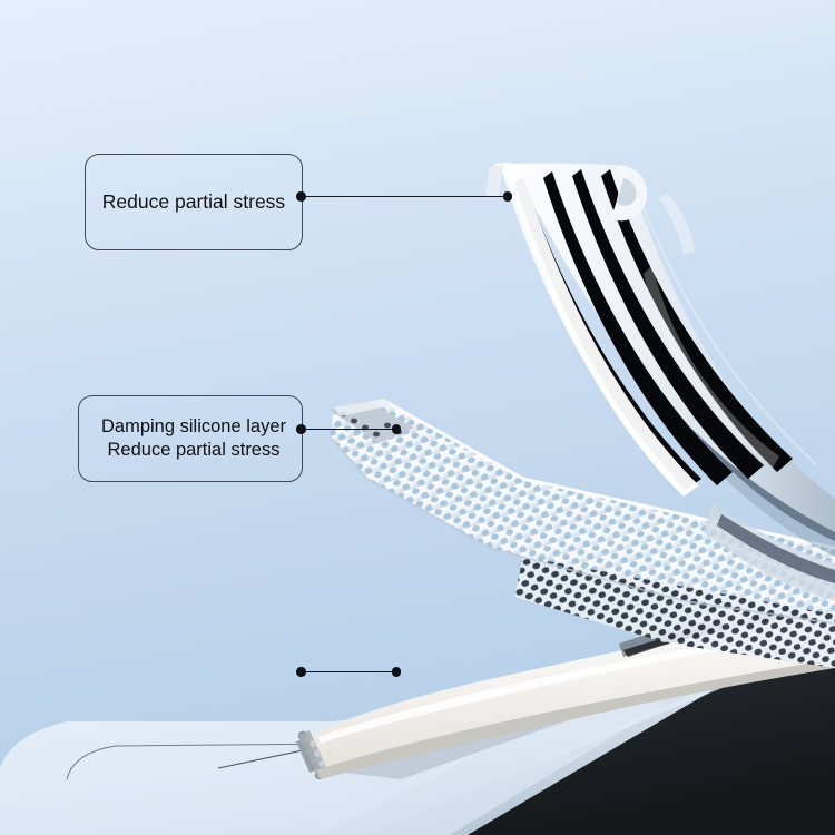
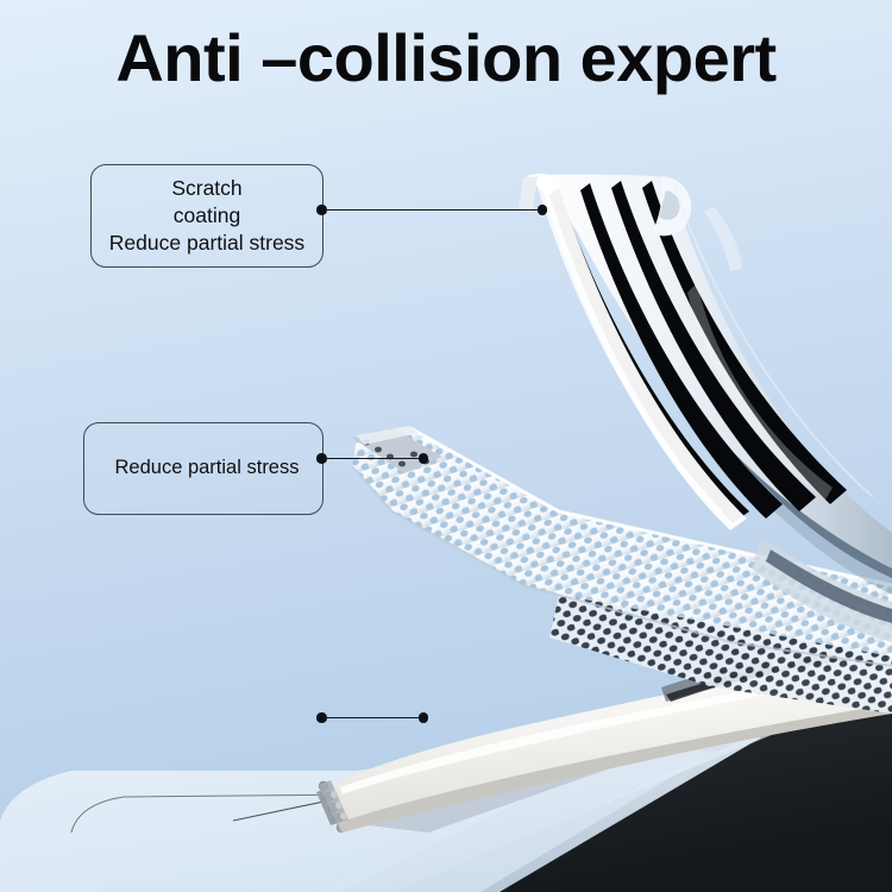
+ Anti –collision expert
+ Scratch
+ coating
  Reduce partial stress
- Damping silicone layer
  Reduce partial stress
